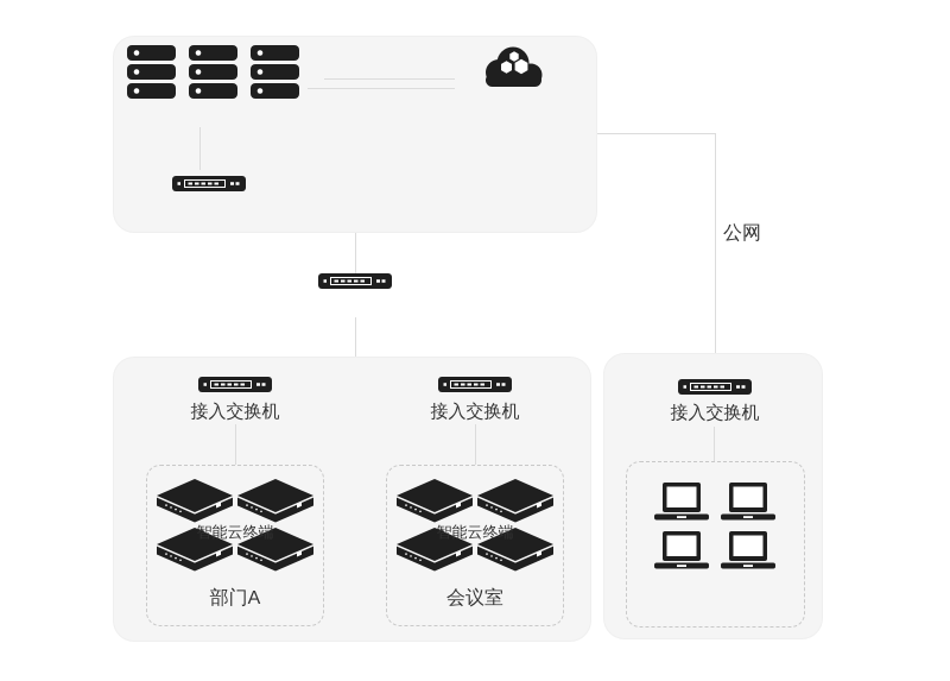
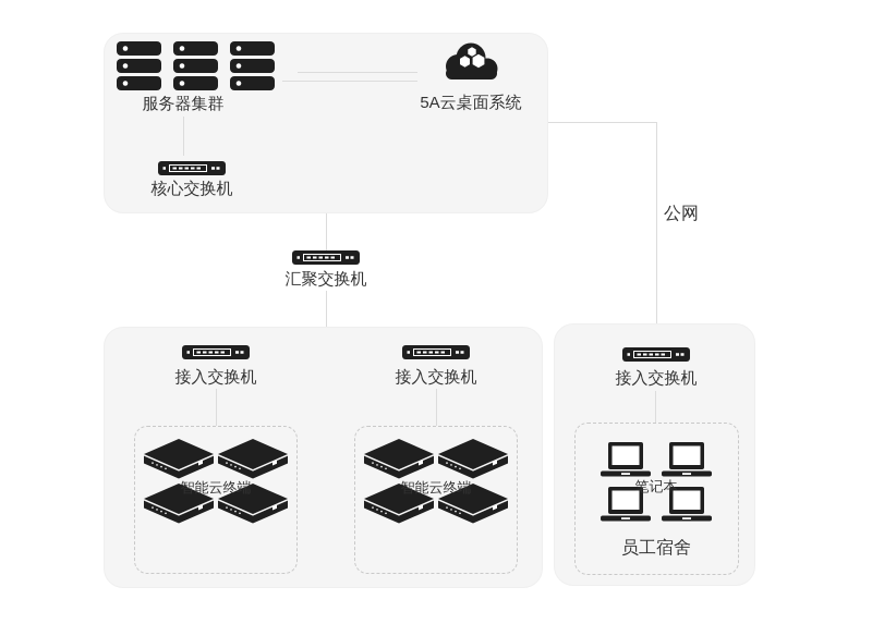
+ 服务器集群
+ 5A云桌面系统
+ 核心交换机
+ 汇聚交换机
  公网
  接入交换机
  智能云终端
- 部门A
  接入交换机
  智能云终端
- 会议室
  接入交换机
+ 笔记本
+ 员工宿舍
